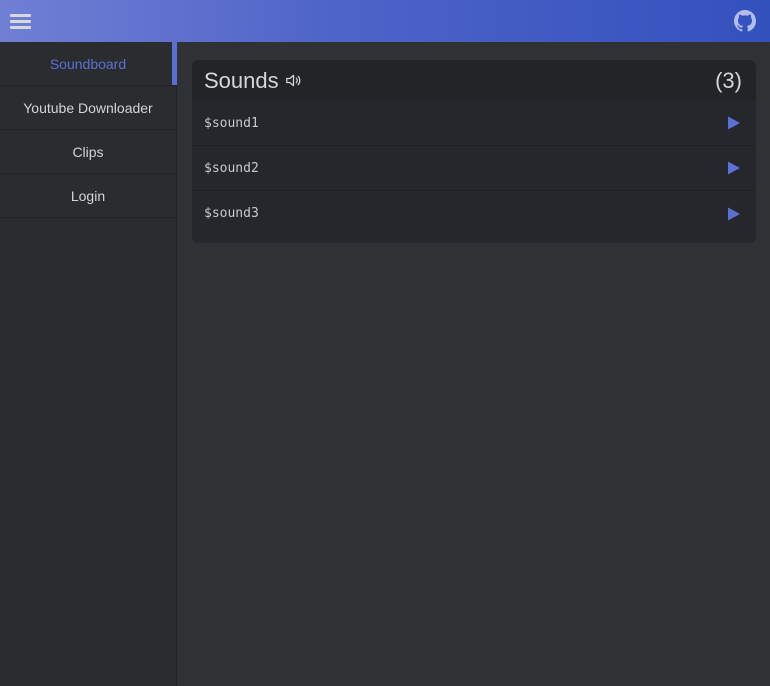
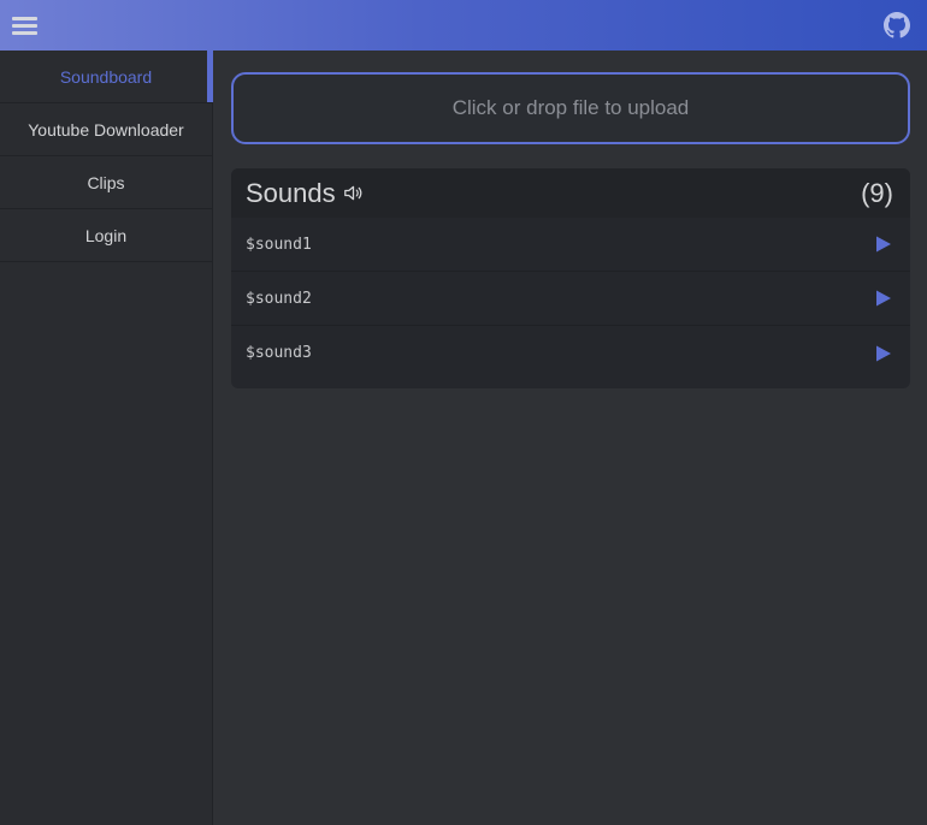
  Soundboard
  Youtube Downloader
  Clips
  Login
+ Click or drop file to upload
  Sounds
- (3)
+ (9)
  $sound1
  $sound2
  $sound3
